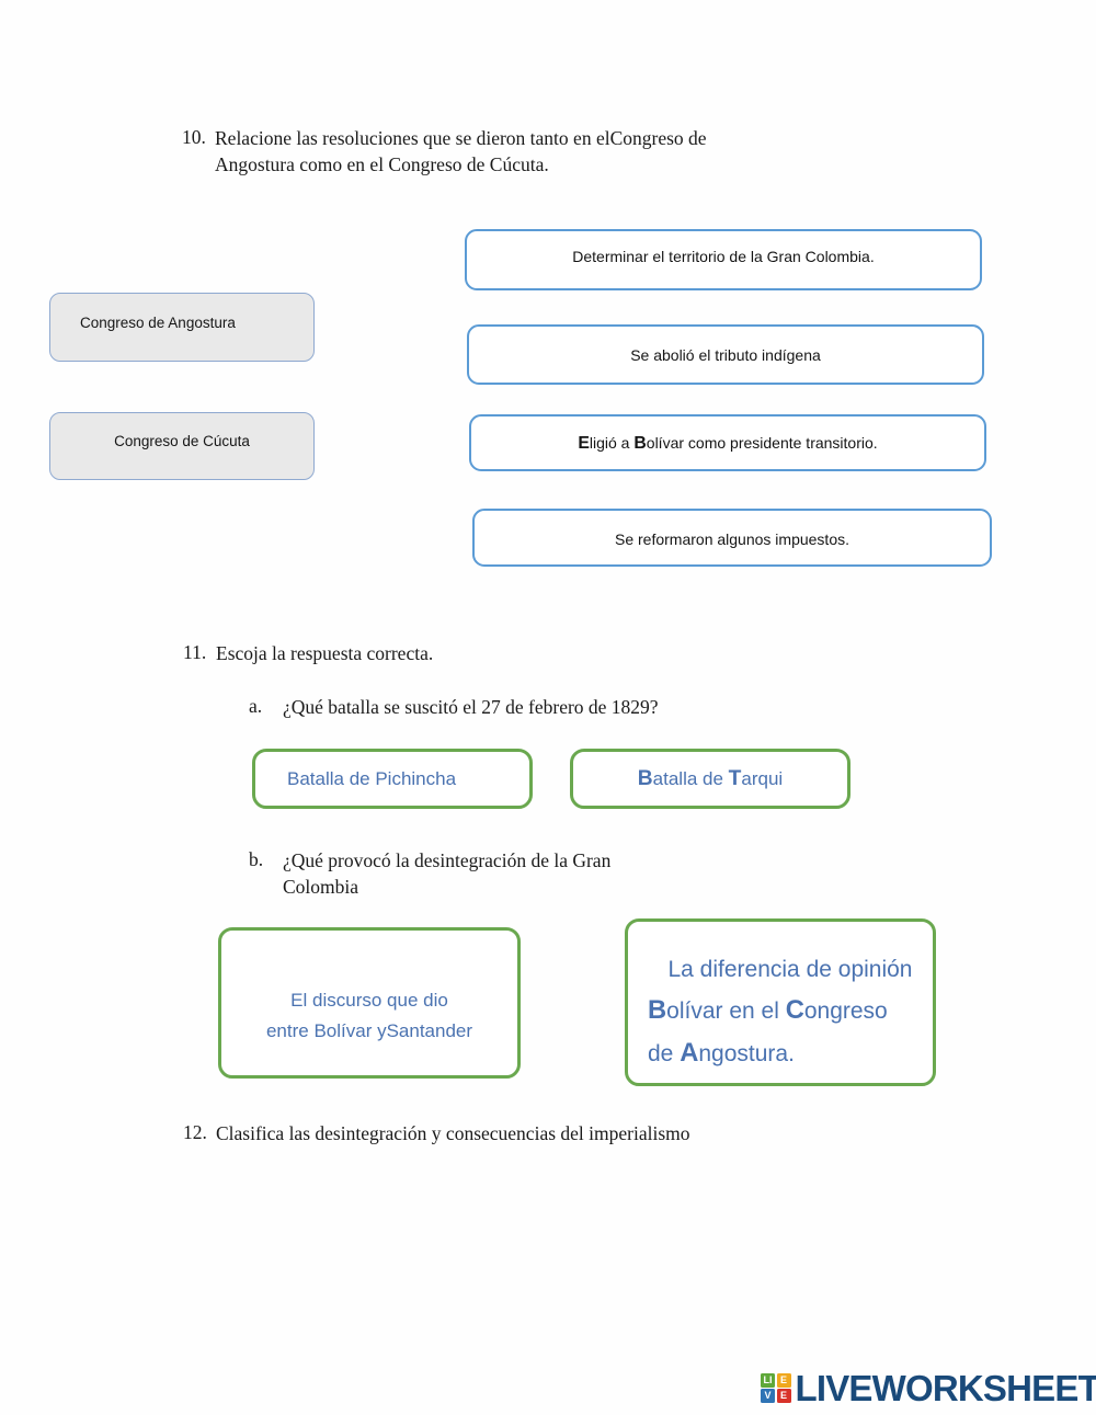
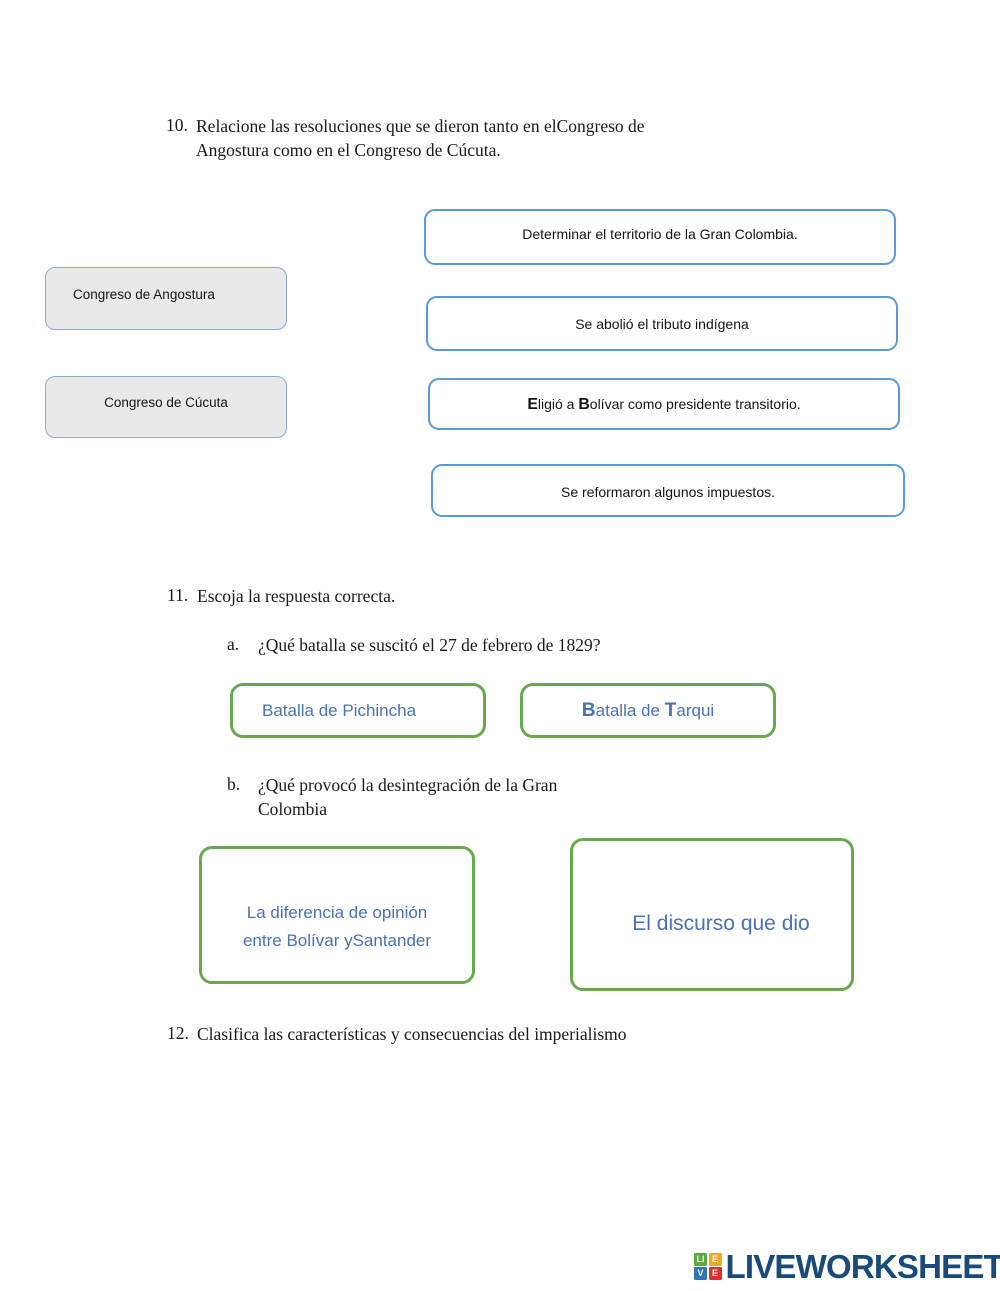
  10.
  Relacione las resoluciones que se dieron tanto en elCongreso de
  Angostura como en el Congreso de Cúcuta.
  Congreso de Angostura
  Congreso de Cúcuta
  Determinar el territorio de la Gran Colombia.
  Se abolió el tributo indígena
  Eligió a Bolívar como presidente transitorio.
  Se reformaron algunos impuestos.
  11.
  Escoja la respuesta correcta.
  a.
  ¿Qué batalla se suscitó el 27 de febrero de 1829?
  Batalla de Pichincha
  Batalla de Tarqui
  b.
  ¿Qué provocó la desintegración de la Gran
  Colombia
- El discurso que dio
+ La diferencia de opinión
  entre Bolívar ySantander
- La diferencia de opinión
+ El discurso que dio
- Bolívar en el Congreso
- de Angostura.
  12.
- Clasifica las desintegración y consecuencias del imperialismo
+ Clasifica las características y consecuencias del imperialismo
  LI
  E
  V
  E
  LIVEWORKSHEET
